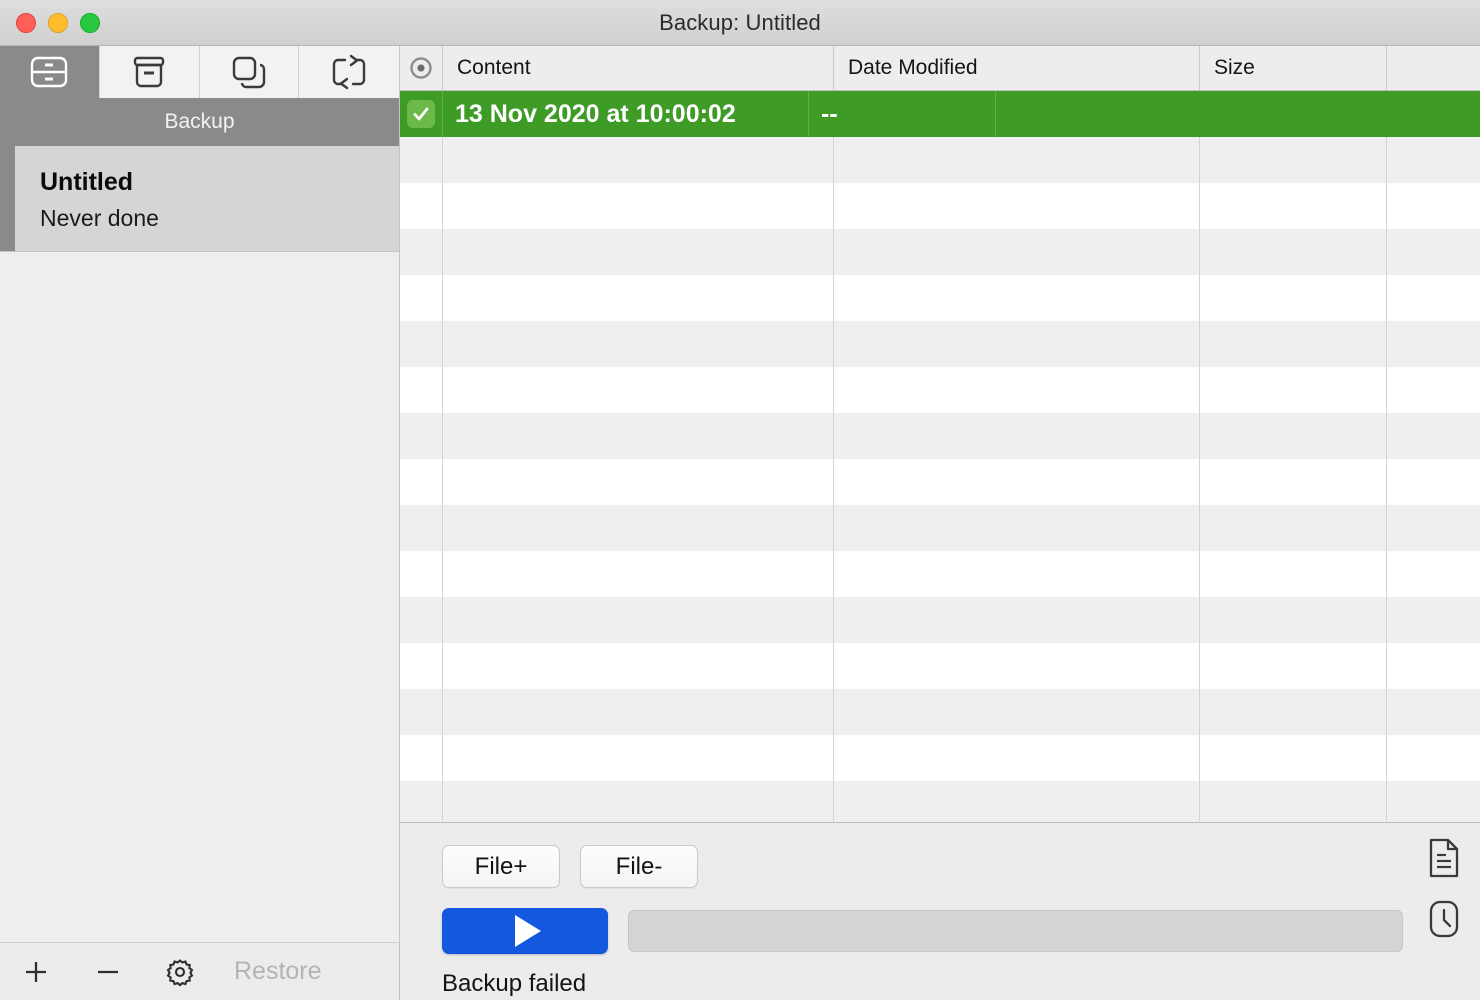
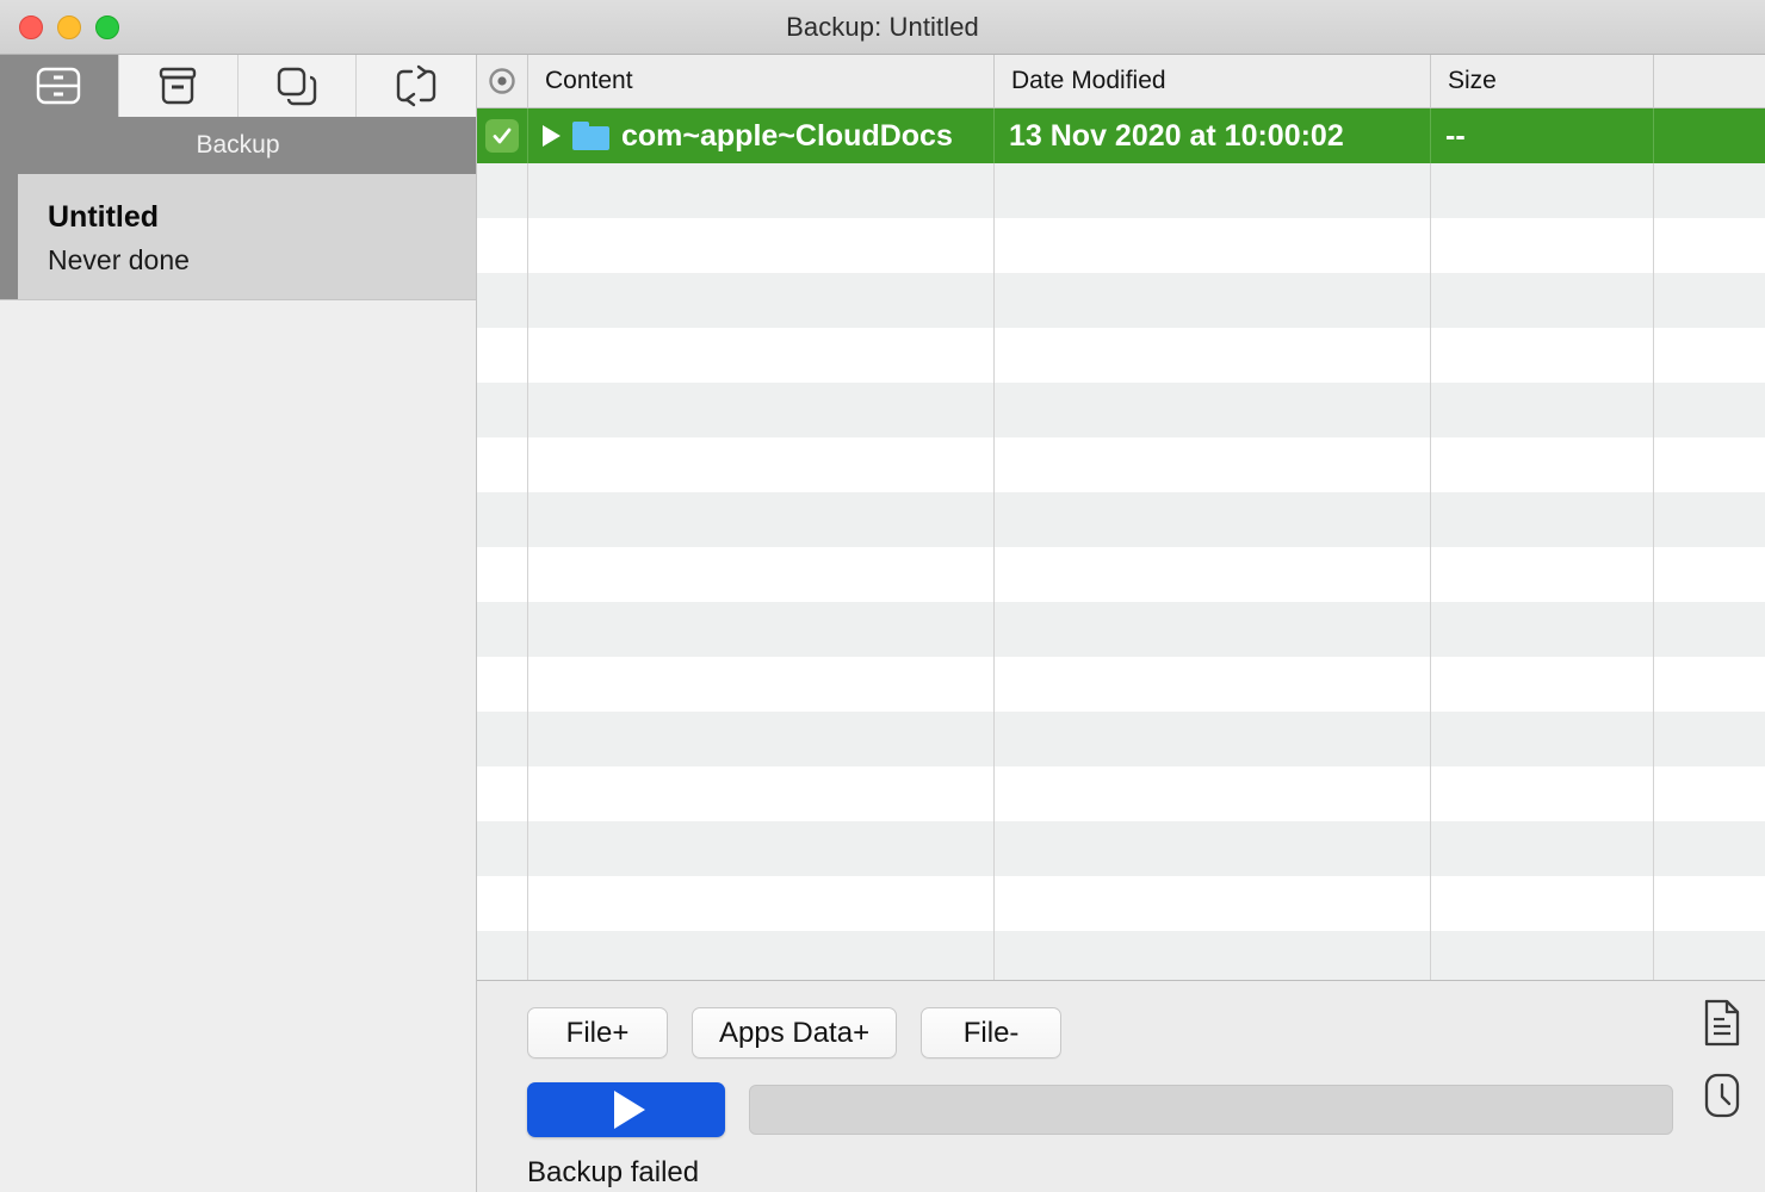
  Backup: Untitled
  Backup
  Untitled
  Never done
- Restore
  Content
  Date Modified
  Size
+ com~apple~CloudDocs
  13 Nov 2020 at 10:00:02
  --
  File+
+ Apps Data+
  File-
  Backup failed
